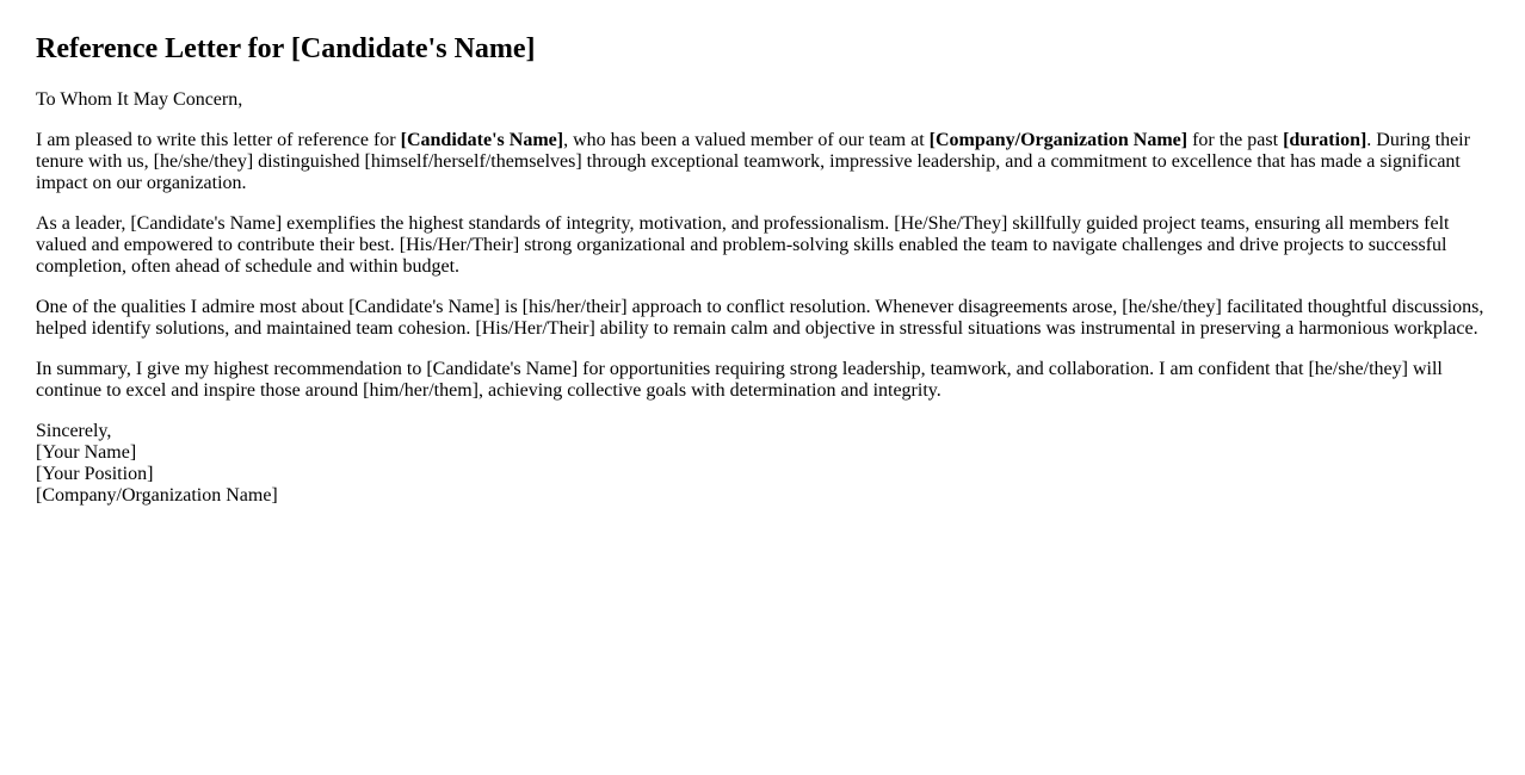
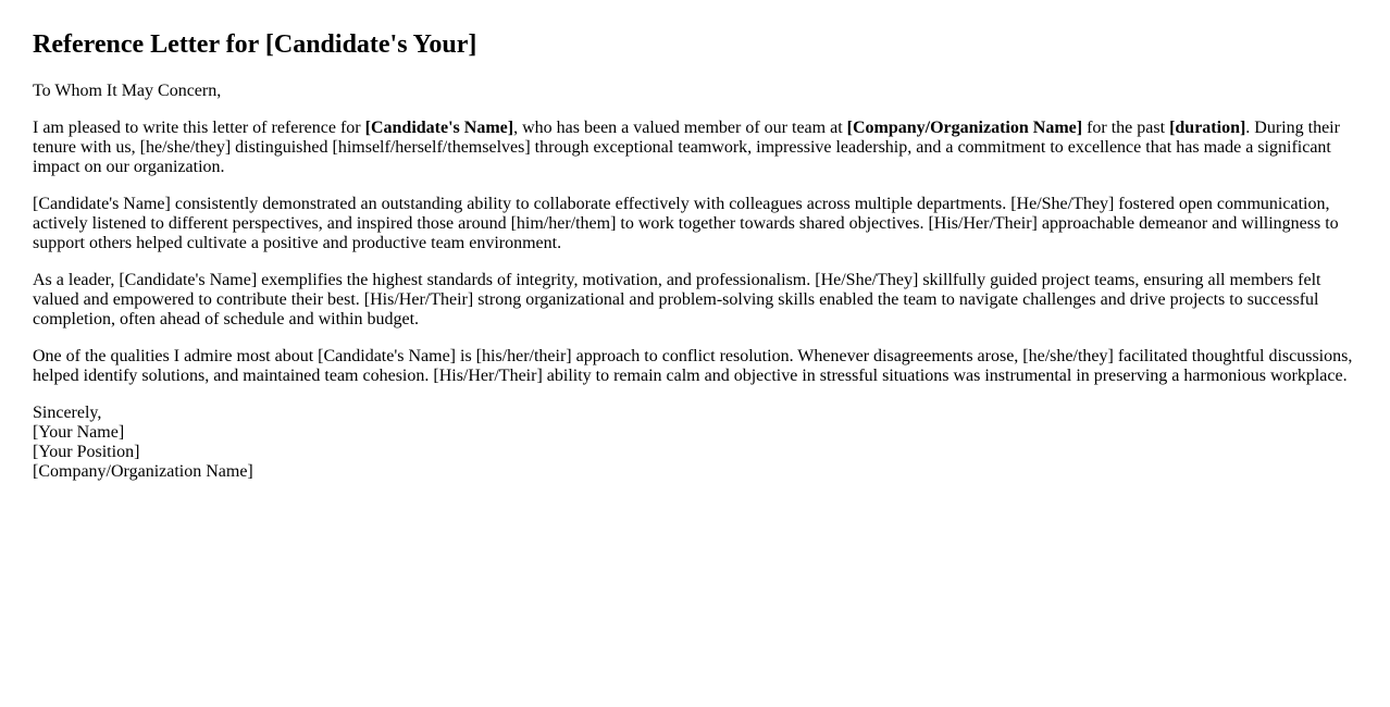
- Reference Letter for [Candidate's Name]
+ Reference Letter for [Candidate's Your]
  To Whom It May Concern,
  I am pleased to write this letter of reference for [Candidate's Name], who has been a valued member of our team at [Company/Organization Name] for the past [duration]. During their tenure with us, [he/she/they] distinguished [himself/herself/themselves] through exceptional teamwork, impressive leadership, and a commitment to excellence that has made a significant impact on our organization.
+ [Candidate's Name] consistently demonstrated an outstanding ability to collaborate effectively with colleagues across multiple departments. [He/She/They] fostered open communication, actively listened to different perspectives, and inspired those around [him/her/them] to work together towards shared objectives. [His/Her/Their] approachable demeanor and willingness to support others helped cultivate a positive and productive team environment.
  As a leader, [Candidate's Name] exemplifies the highest standards of integrity, motivation, and professionalism. [He/She/They] skillfully guided project teams, ensuring all members felt valued and empowered to contribute their best. [His/Her/Their] strong organizational and problem-solving skills enabled the team to navigate challenges and drive projects to successful completion, often ahead of schedule and within budget.
  One of the qualities I admire most about [Candidate's Name] is [his/her/their] approach to conflict resolution. Whenever disagreements arose, [he/she/they] facilitated thoughtful discussions, helped identify solutions, and maintained team cohesion. [His/Her/Their] ability to remain calm and objective in stressful situations was instrumental in preserving a harmonious workplace.
- In summary, I give my highest recommendation to [Candidate's Name] for opportunities requiring strong leadership, teamwork, and collaboration. I am confident that [he/she/they] will continue to excel and inspire those around [him/her/them], achieving collective goals with determination and integrity.
  Sincerely,
  [Your Name]
  [Your Position]
  [Company/Organization Name]
